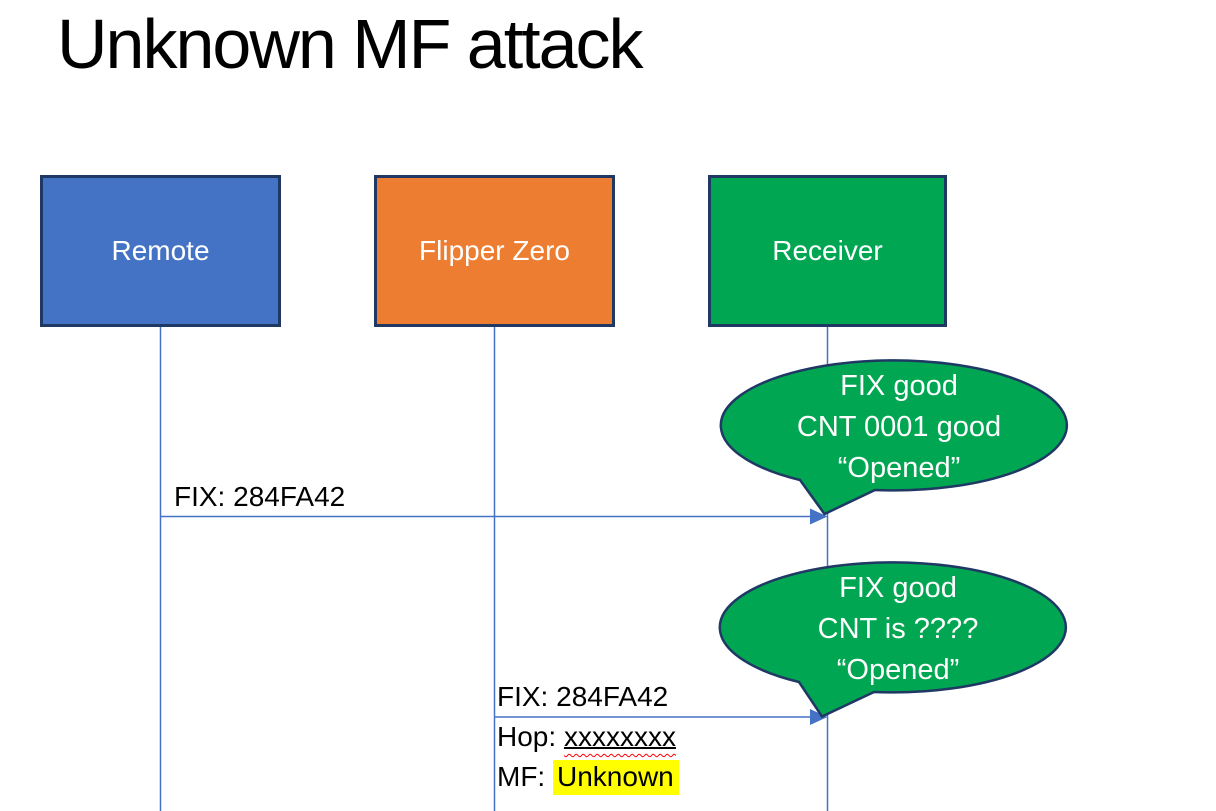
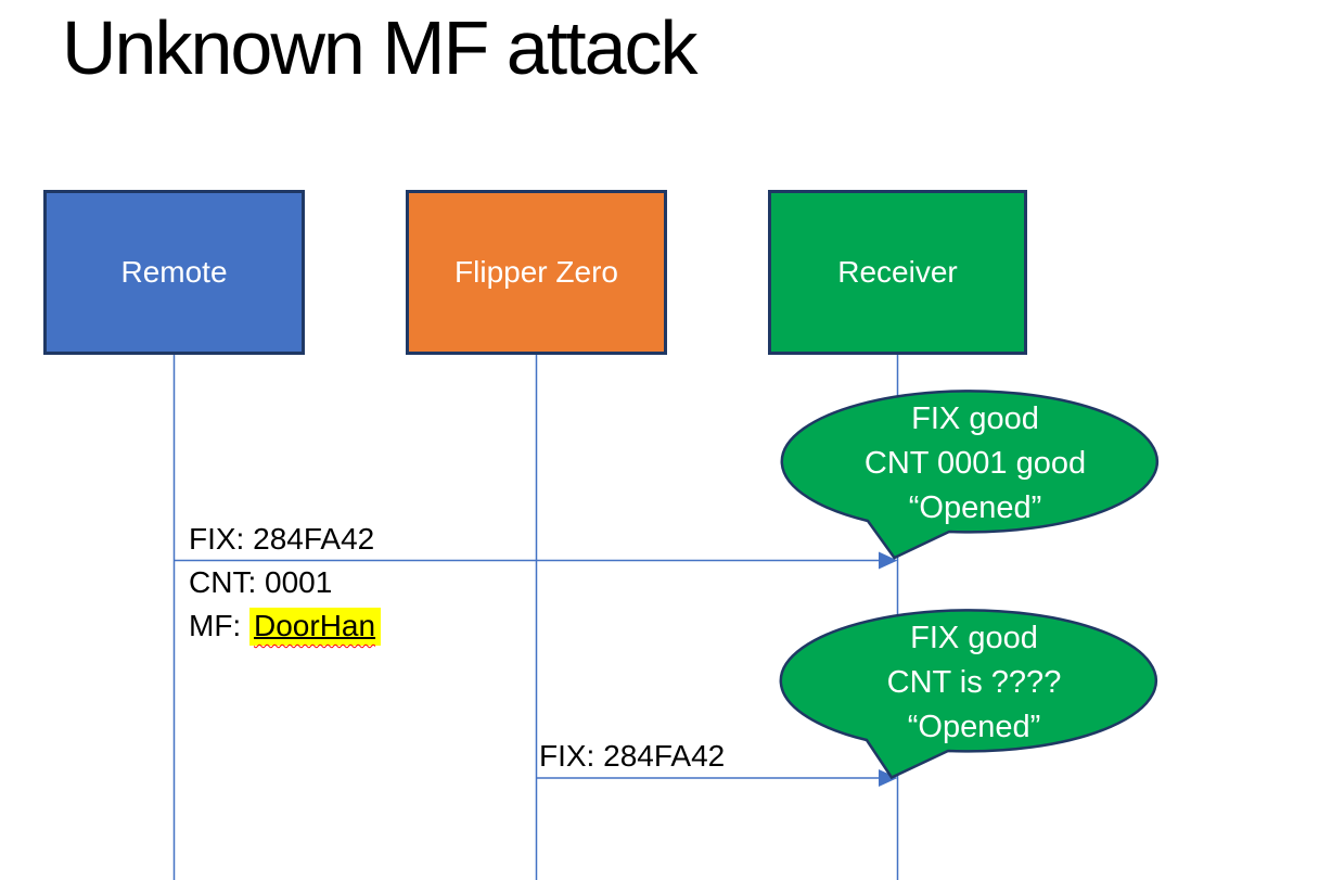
  Unknown MF attack
  Remote
  Flipper Zero
  Receiver
  FIX: 284FA42
+ CNT: 0001
+ MF: DoorHan
  FIX: 284FA42
- Hop: xxxxxxxx
- MF: Unknown
  FIX good
  CNT 0001 good
  “Opened”
  FIX good
  CNT is ????
  “Opened”
